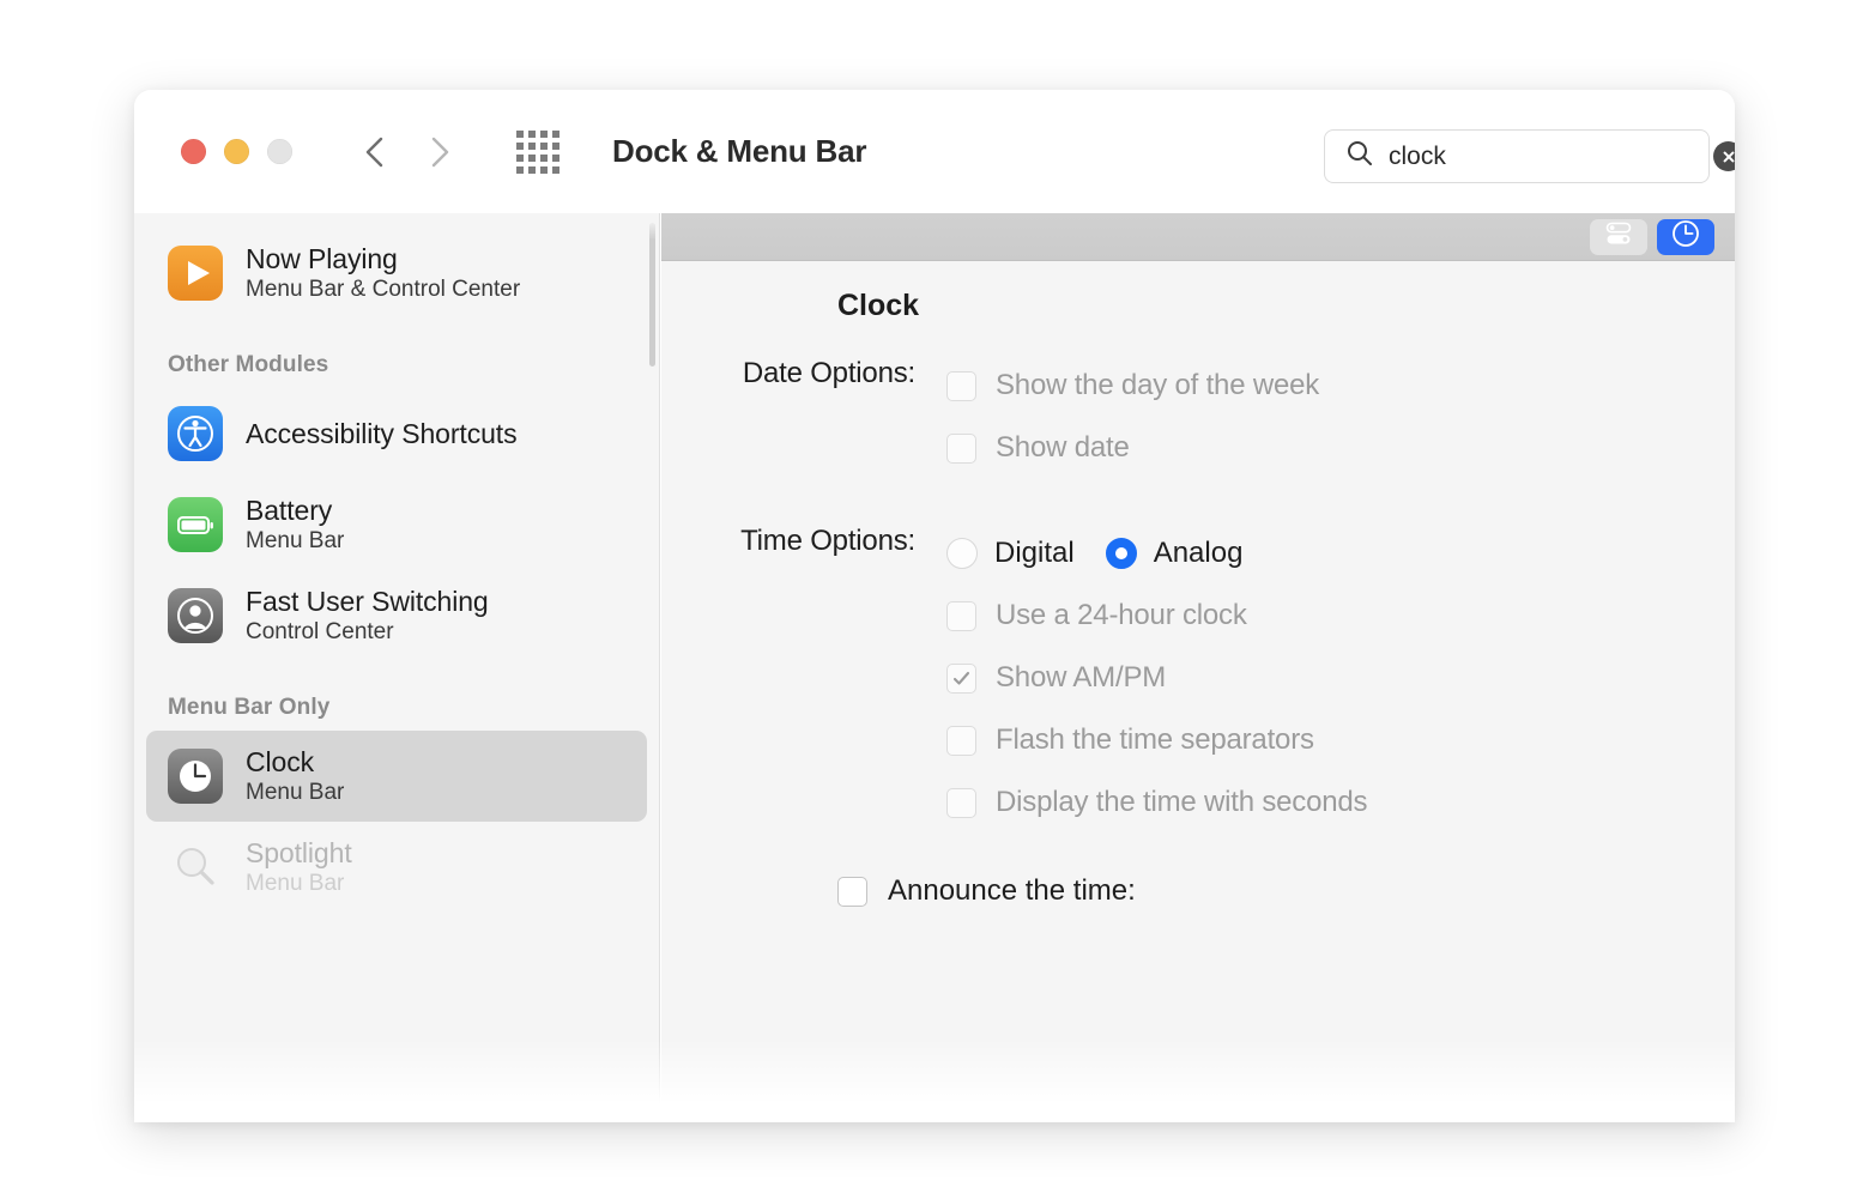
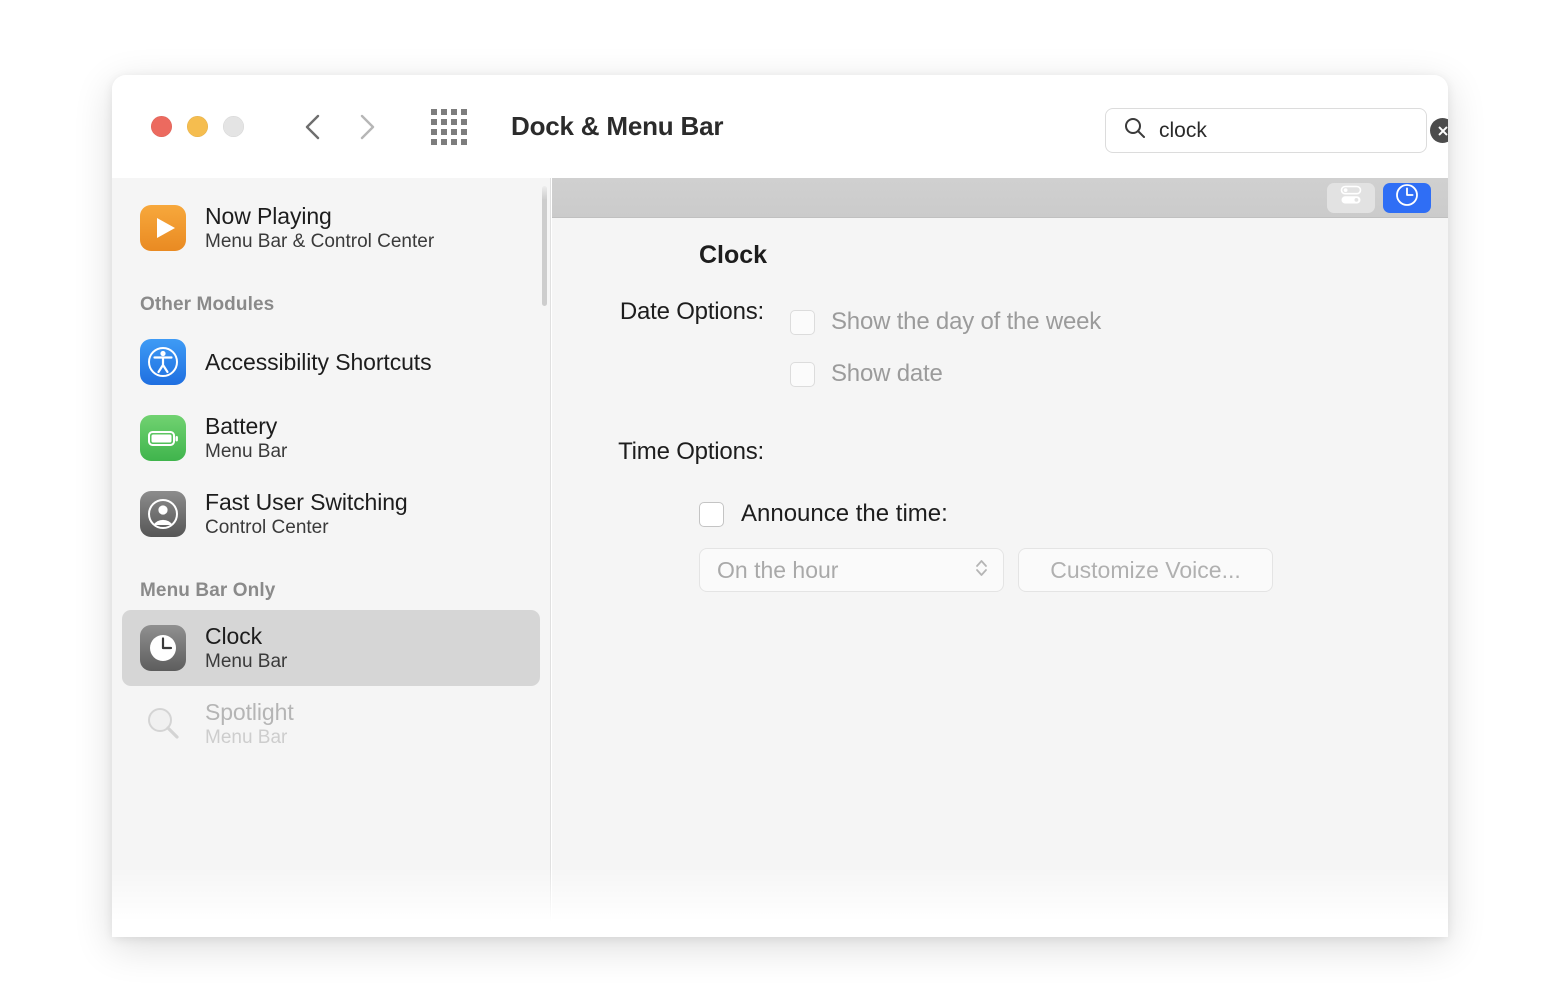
  Dock & Menu Bar
  clock
  Now Playing
  Menu Bar & Control Center
  Other Modules
  Accessibility Shortcuts
  Battery
  Menu Bar
  Fast User Switching
  Control Center
  Menu Bar Only
  Clock
  Menu Bar
  Spotlight
  Menu Bar
  Clock
  Date Options:
  Show the day of the week
  Show date
  Time Options:
- Digital
- Analog
- Use a 24-hour clock
- Show AM/PM
- Flash the time separators
- Display the time with seconds
  Announce the time:
+ On the hour
+ Customize Voice...
